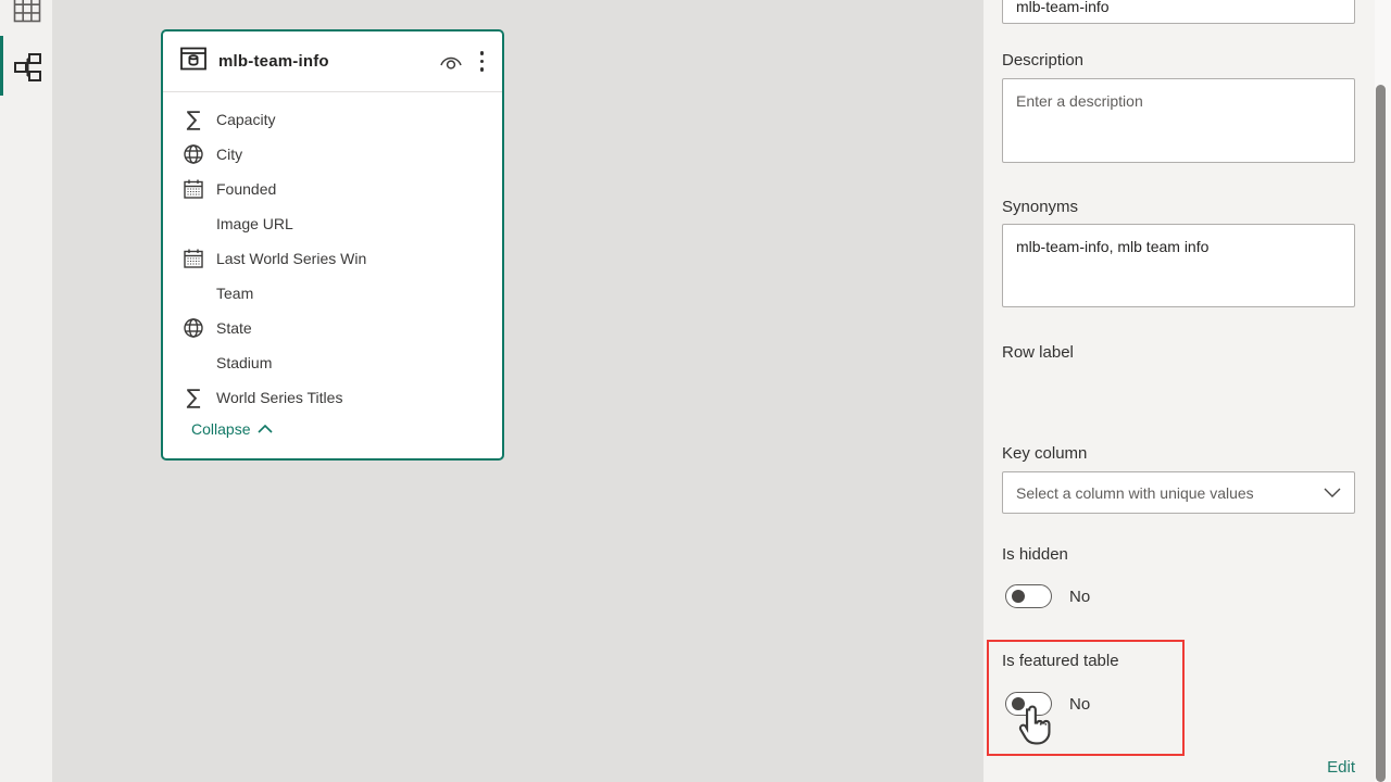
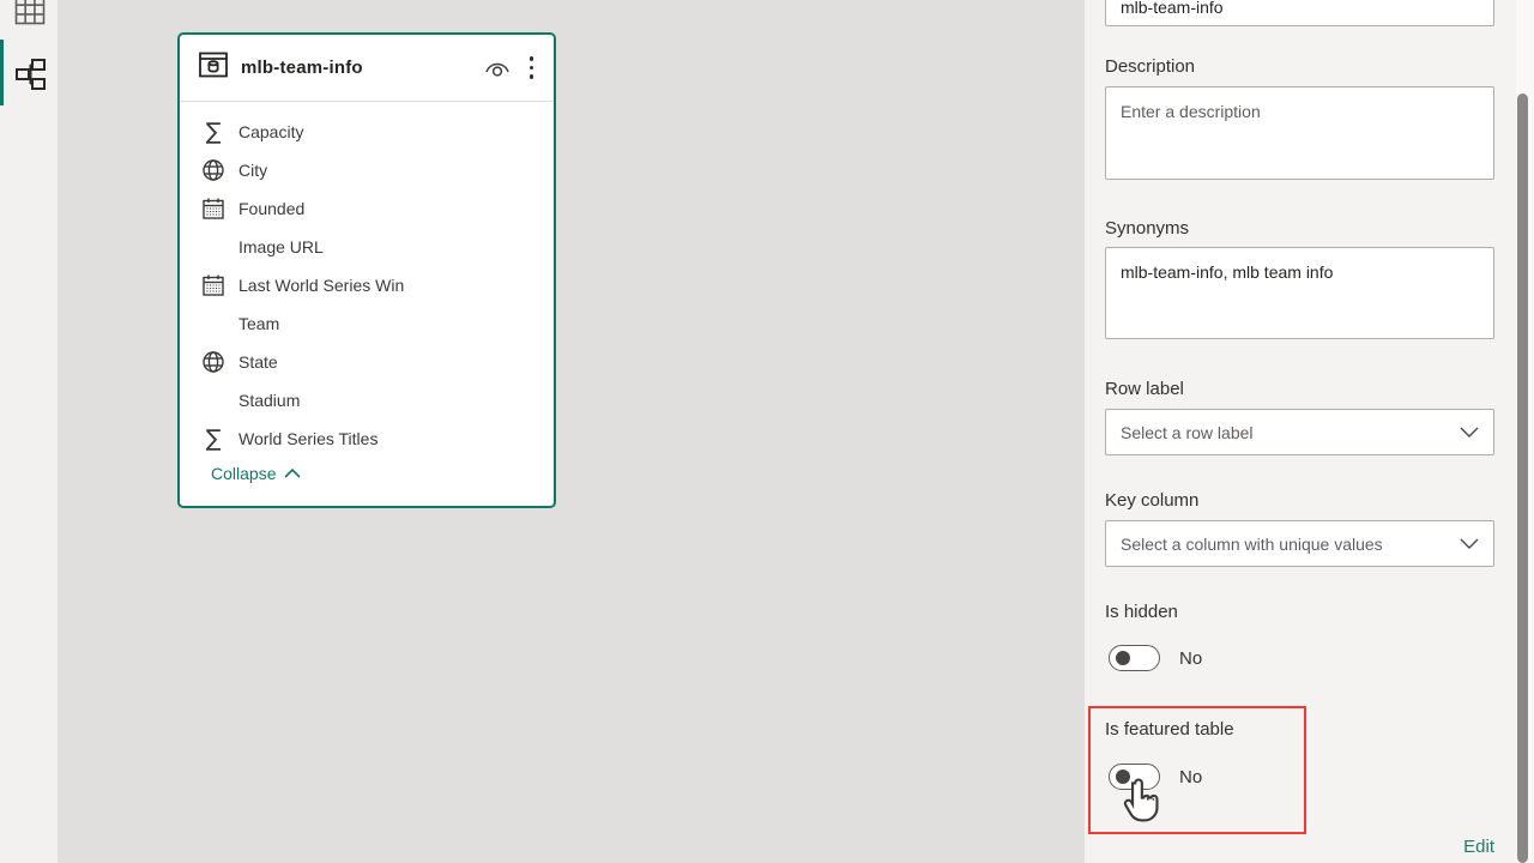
  mlb-team-info
  ∑
  Capacity
  City
  Founded
  Image URL
  Last World Series Win
  Team
  State
  Stadium
  ∑
  World Series Titles
  Collapse
  mlb-team-info
  Description
  Enter a description
  Synonyms
  mlb-team-info, mlb team info
  Row label
+ Select a row label
  Key column
  Select a column with unique values
  Is hidden
  No
  Is featured table
  No
  Edit
